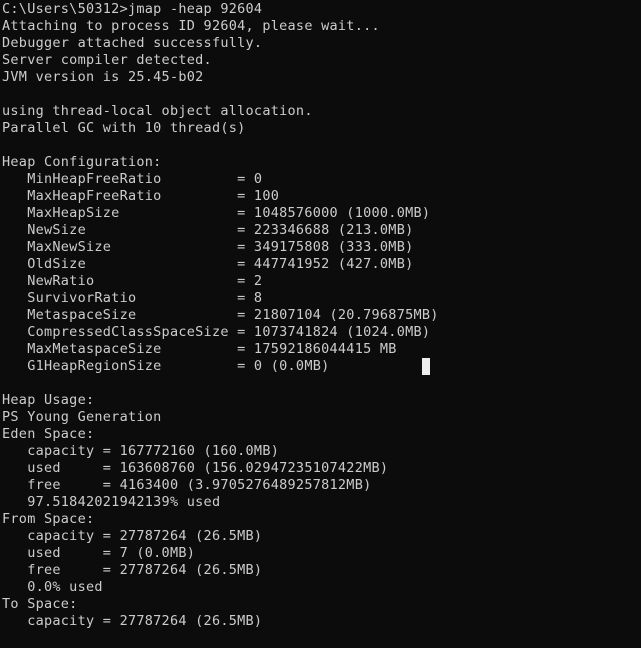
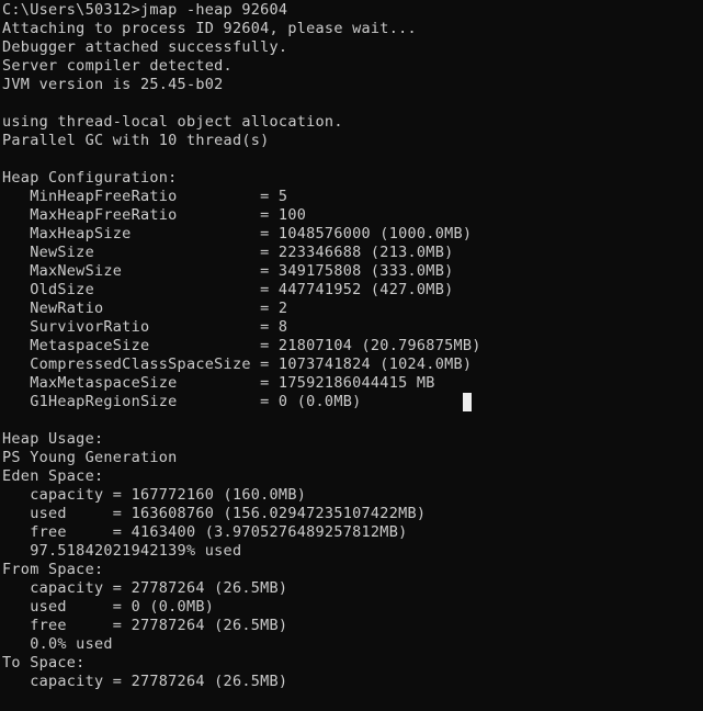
  C:\Users\50312>jmap -heap 92604
  Attaching to process ID 92604, please wait...
  Debugger attached successfully.
  Server compiler detected.
  JVM version is 25.45-b02
  using thread-local object allocation.
  Parallel GC with 10 thread(s)
  Heap Configuration:
- MinHeapFreeRatio = 0
+ MinHeapFreeRatio = 5
  MaxHeapFreeRatio = 100
  MaxHeapSize = 1048576000 (1000.0MB)
  NewSize = 223346688 (213.0MB)
  MaxNewSize = 349175808 (333.0MB)
  OldSize = 447741952 (427.0MB)
  NewRatio = 2
  SurvivorRatio = 8
  MetaspaceSize = 21807104 (20.796875MB)
  CompressedClassSpaceSize = 1073741824 (1024.0MB)
  MaxMetaspaceSize = 17592186044415 MB
  G1HeapRegionSize = 0 (0.0MB)
  Heap Usage:
  PS Young Generation
  Eden Space:
  capacity = 167772160 (160.0MB)
  used = 163608760 (156.02947235107422MB)
  free = 4163400 (3.9705276489257812MB)
  97.51842021942139% used
  From Space:
  capacity = 27787264 (26.5MB)
- used = 7 (0.0MB)
+ used = 0 (0.0MB)
  free = 27787264 (26.5MB)
  0.0% used
  To Space:
  capacity = 27787264 (26.5MB)
